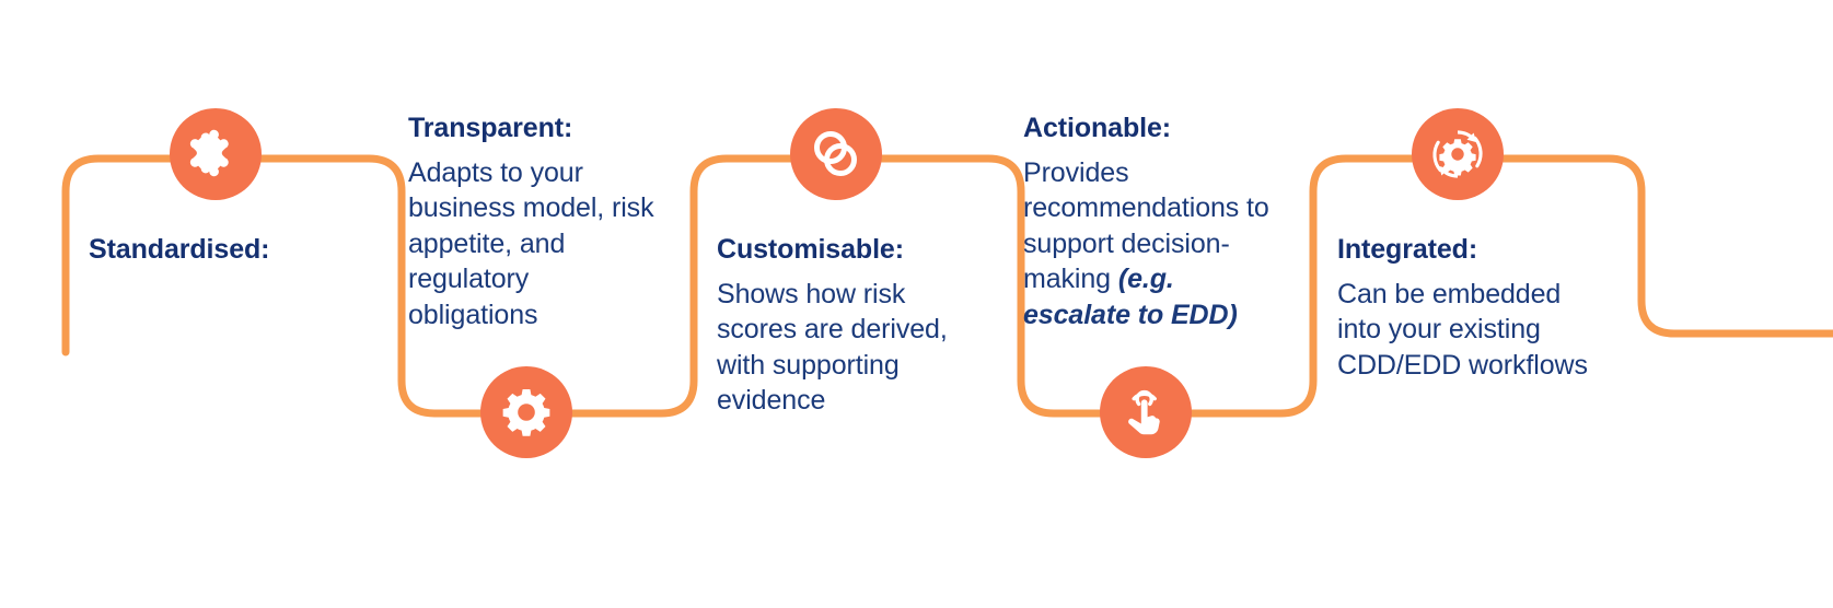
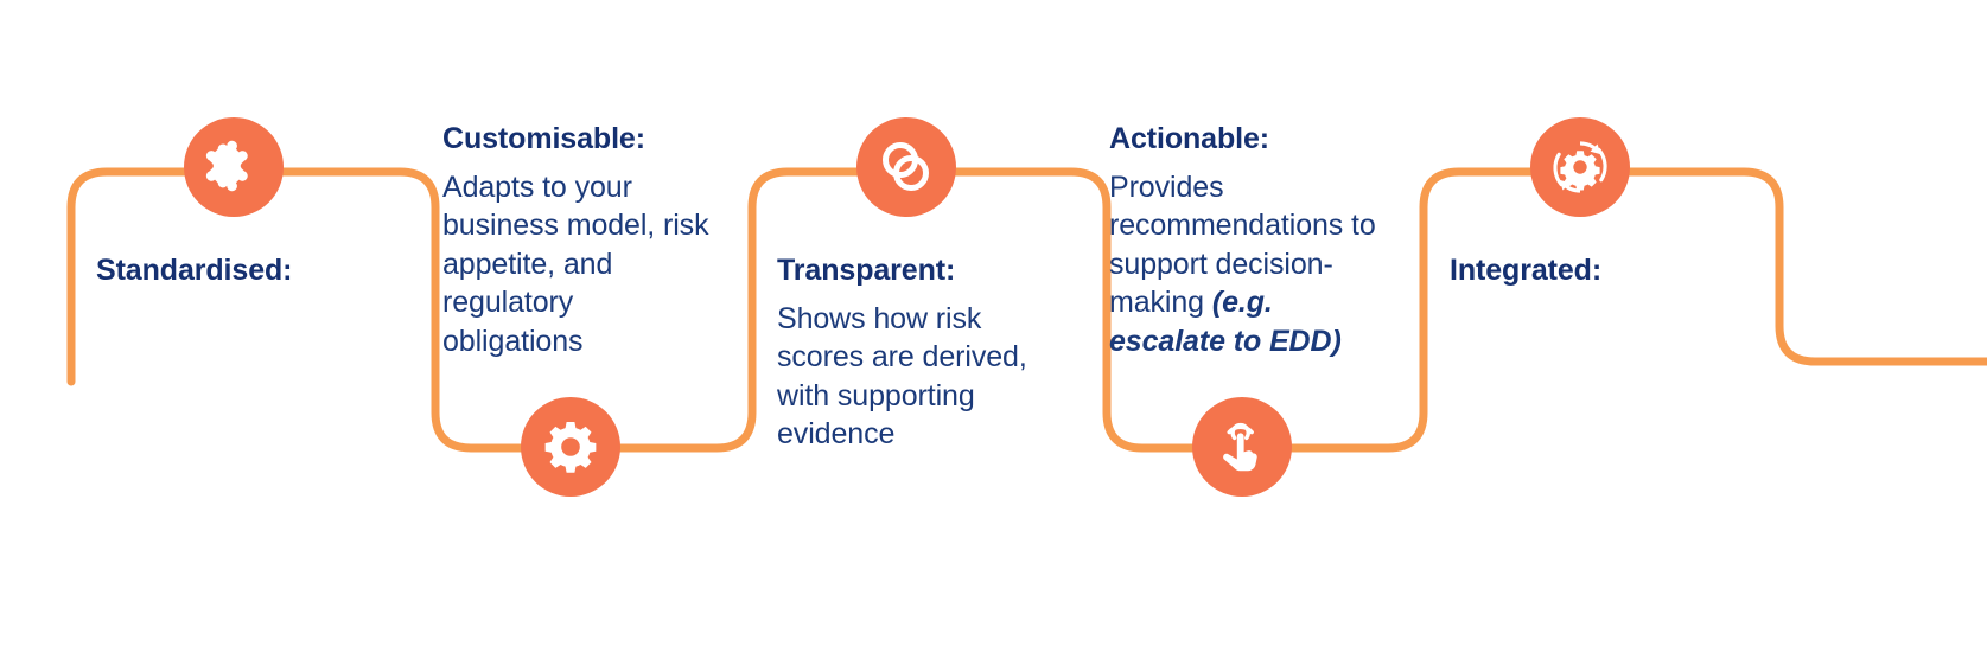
  Standardised:
- Transparent:
+ Customisable:
  Adapts to your business model, risk appetite, and regulatory obligations
- Customisable:
+ Transparent:
  Shows how risk scores are derived, with supporting evidence
  Actionable:
  Provides recommendations to support decision-making (e.g. escalate to EDD)
  Integrated:
- Can be embedded into your existing CDD/EDD workflows
